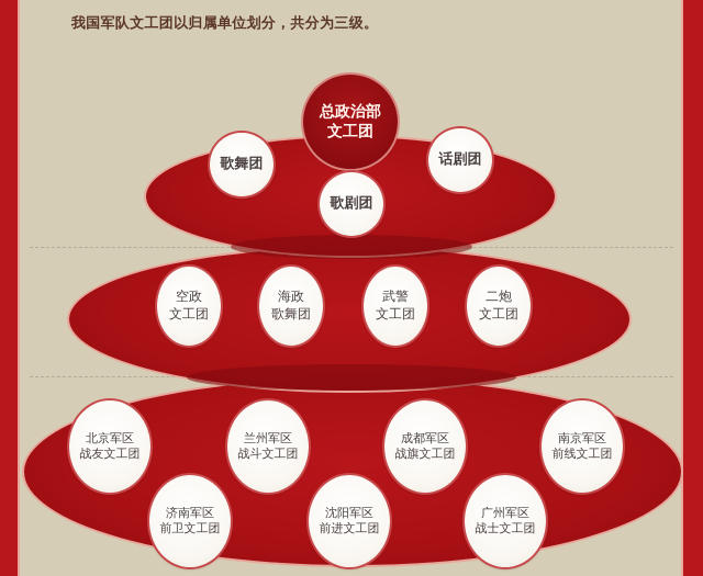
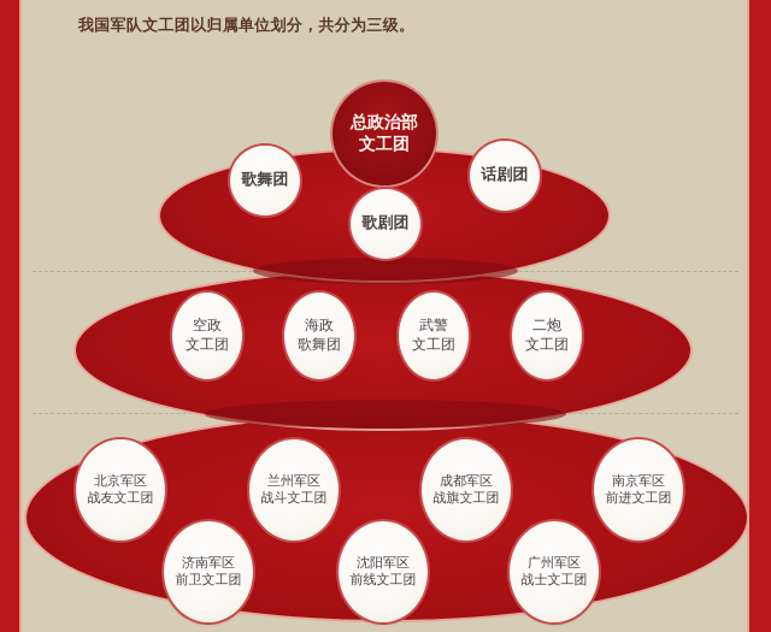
  我国军队文工团以归属单位划分，共分为三级。
  总政治部
  文工团
  歌舞团
  歌剧团
  话剧团
  空政
  文工团
  海政
  歌舞团
  武警
  文工团
  二炮
  文工团
  北京军区
  战友文工团
  济南军区
  前卫文工团
  兰州军区
  战斗文工团
  沈阳军区
- 前进文工团
+ 前线文工团
  成都军区
  战旗文工团
  广州军区
  战士文工团
  南京军区
- 前线文工团
+ 前进文工团
